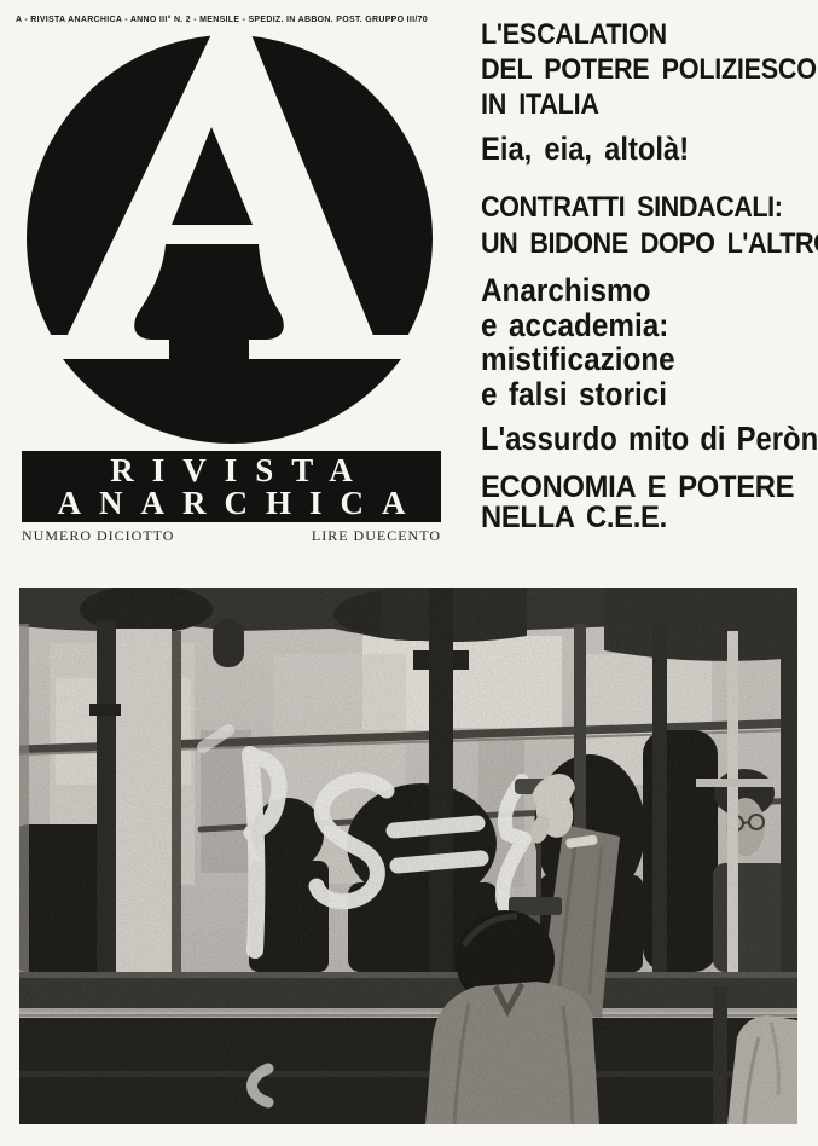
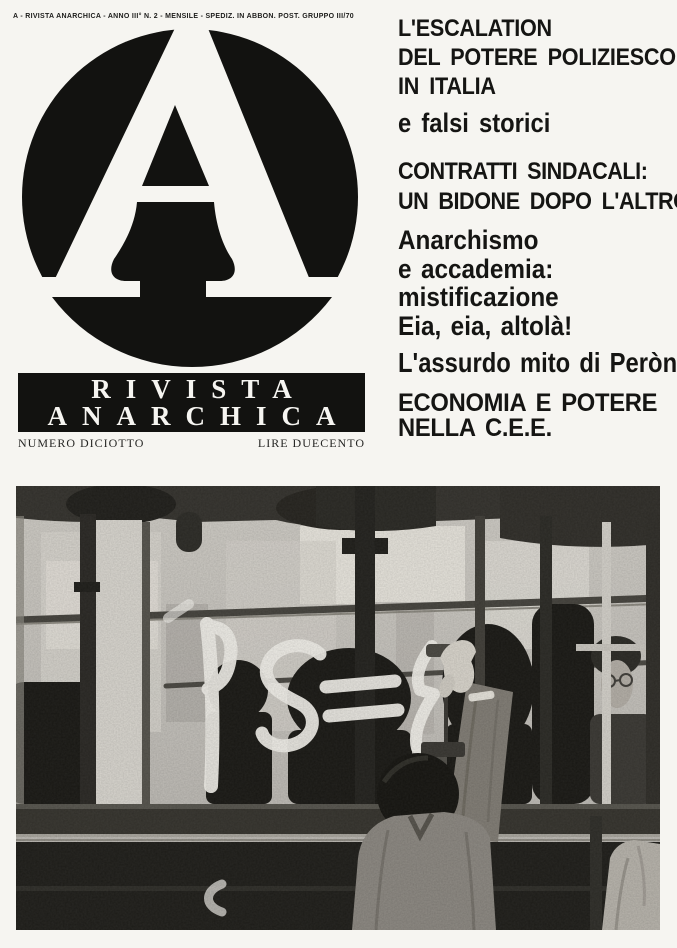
  RIVISTA
  ANARCHICA
  NUMERO DICIOTTO
  LIRE DUECENTO
  L'ESCALATION
  DEL POTERE POLIZIESCO
  IN ITALIA
- Eia, eia, altolà!
+ e falsi storici
  CONTRATTI SINDACALI:
  UN BIDONE DOPO L'ALTR
  Anarchismo
  e accademia:
  mistificazione
- e falsi storici
+ Eia, eia, altolà!
  L'assurdo mito di Peròn
  ECONOMIA E POTERE
  NELLA C.E.E.
